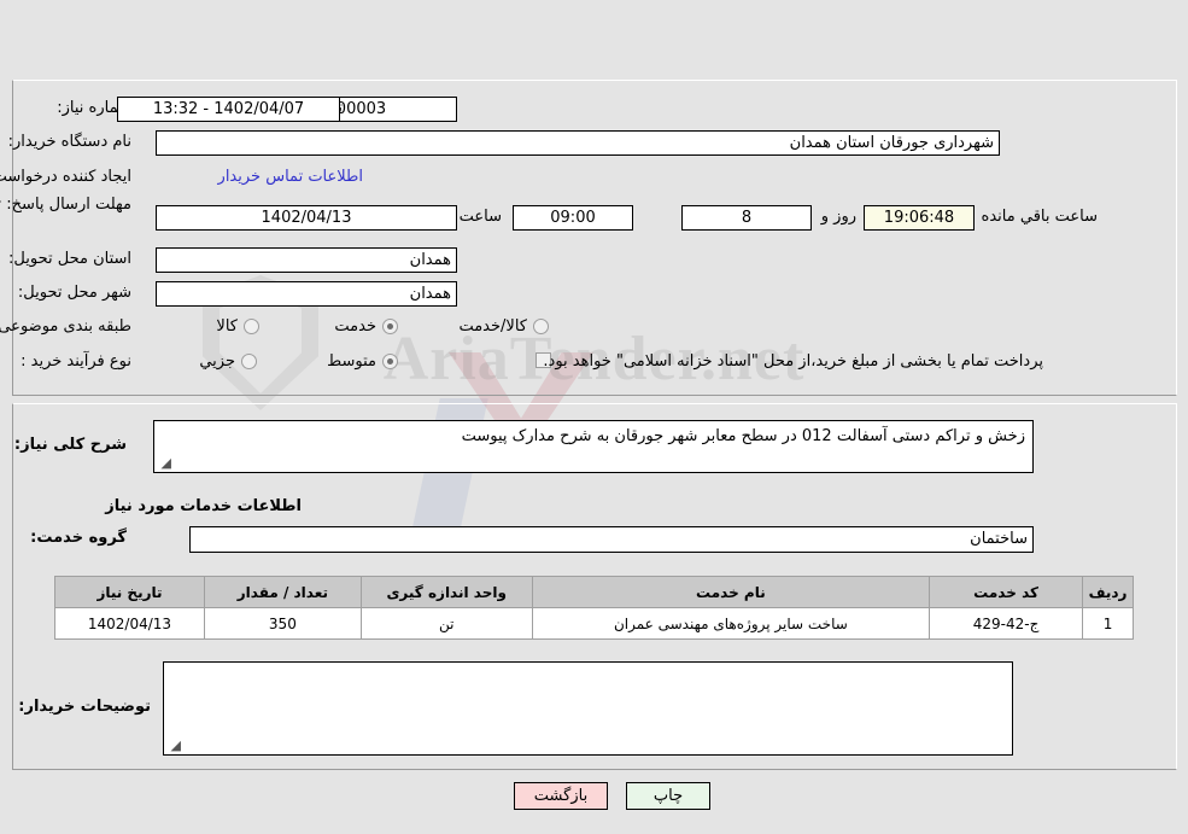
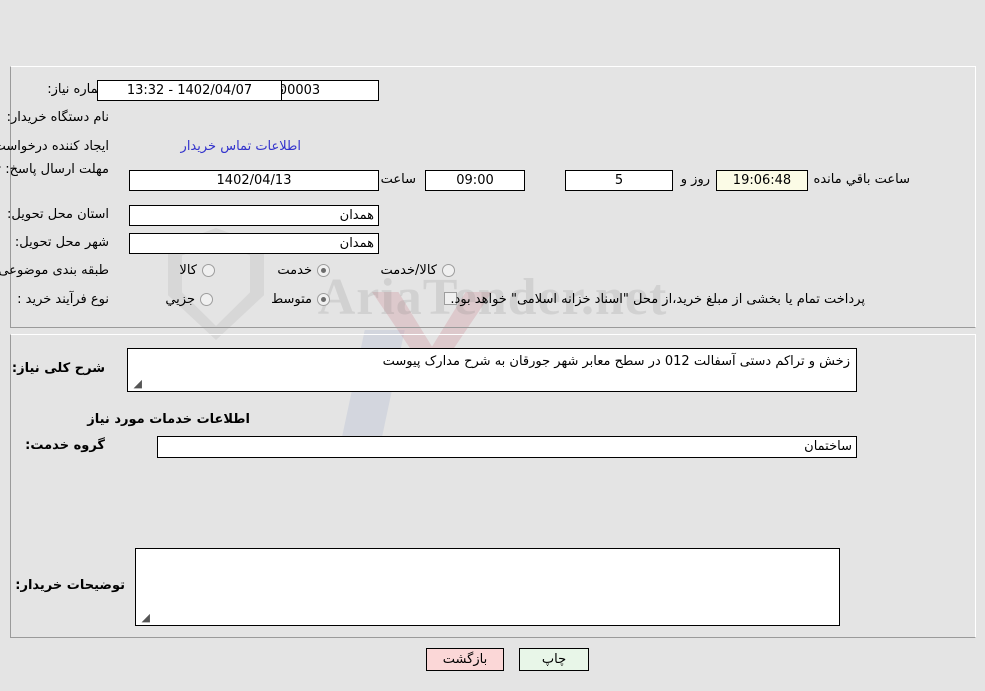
  AriaTender.net
  ماره نیاز:
  1402/04/07 - 13:32
  نام دستگاه خریدار:
- شهرداری جورقان استان همدان
  ایجاد کننده درخواس
  اطلاعات تماس خریدار
  1402/04/13
  ساعت
  09:00
- 8
+ 5
  روز و
  19:06:48
  ساعت باقي مانده
  استان محل تحویل:
  همدان
  شهر محل تحویل:
  همدان
  طبقه بندی موضوعی
  کالا
  خدمت
  کالا/خدمت
  نوع فرآیند خرید :
  جزیي
  متوسط
  پرداخت تمام یا بخشی از مبلغ خرید،از محل "اسناد خزانه اسلامی" خواهد بود.
  شرح کلی نیاز:
  زخش و تراکم دستی آسفالت 012 در سطح معابر شهر جورقان به شرح مدارک پیوست
  ◢
  اطلاعات خدمات مورد نیاز
  گروه خدمت:
  ساختمان
- ردیف	کد خدمت	نام خدمت	واحد اندازه گیری	تعداد / مقدار	تاریخ نیاز
- 1	ج-42-429	ساخت سایر پروژه‌های مهندسی عمران	تن	350	1402/04/13
  توضیحات خریدار:
  ◢
  چاپ
  بازگشت
